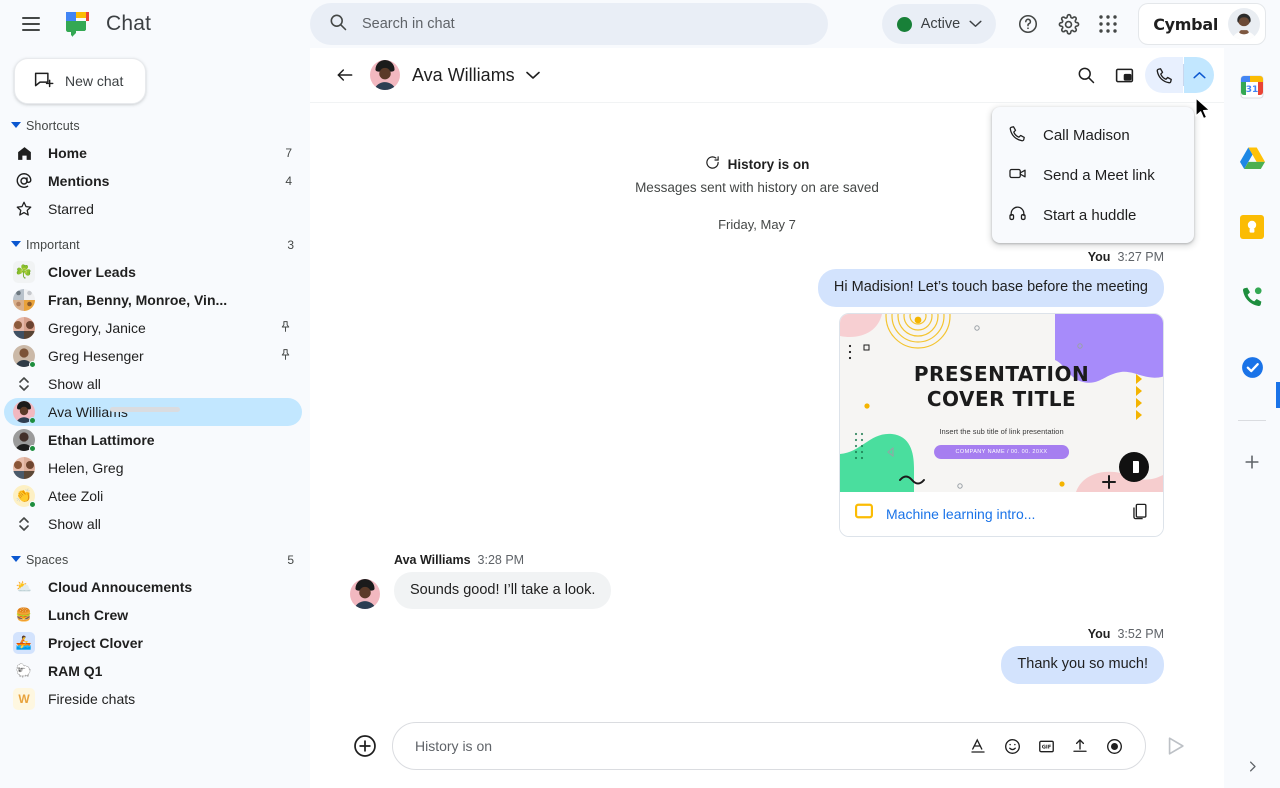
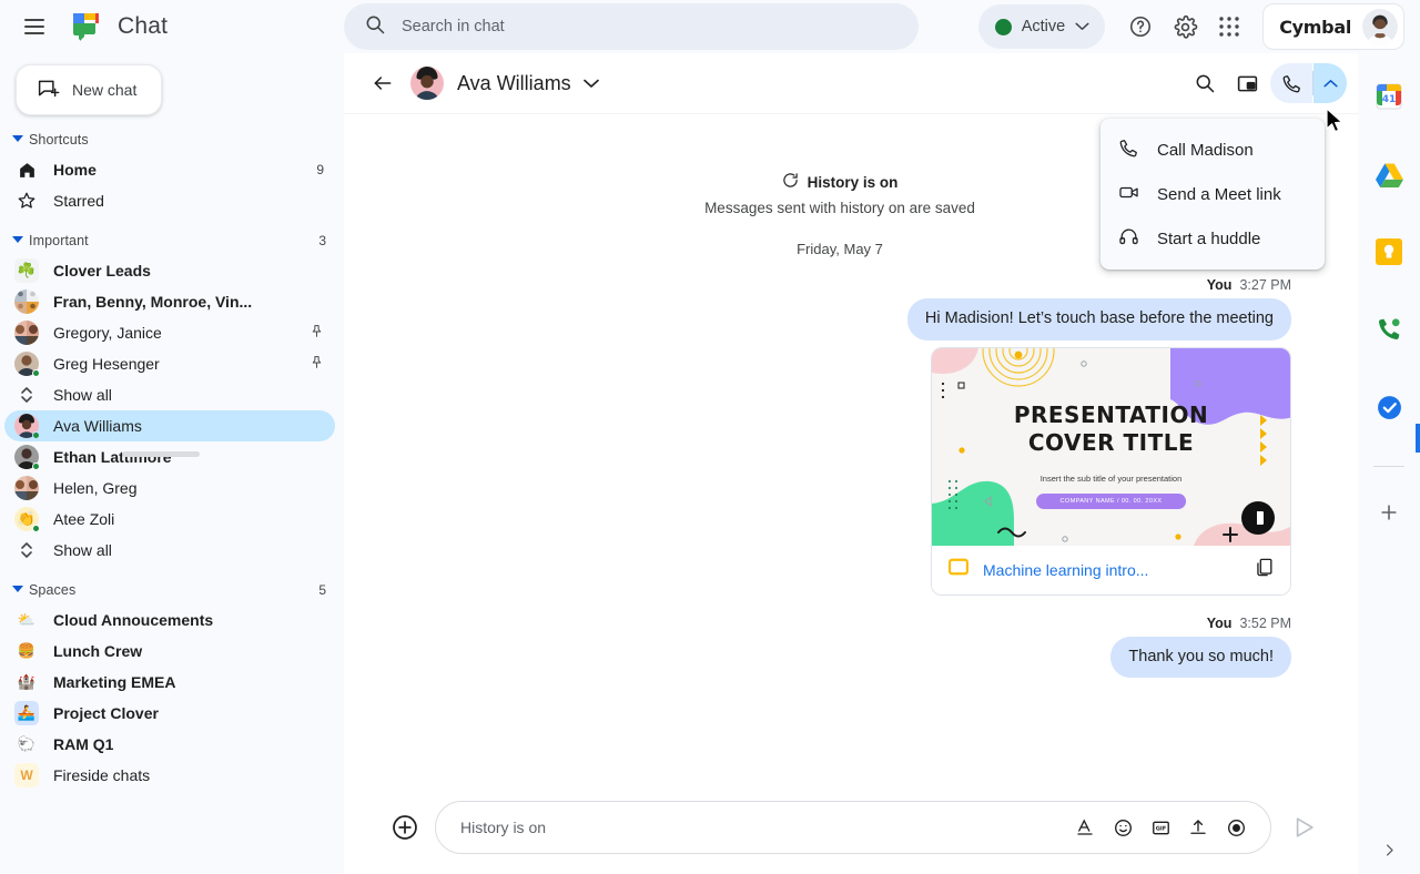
  Chat
  New chat
  Shortcuts
  Home
- 7
+ 9
- Mentions
- 4
  Starred
  Important
  3
  ☘️
  Clover Leads
  Fran, Benny, Monroe, Vin...
  Gregory, Janice
  Greg Hesenger
  Show all
  Ava Williams
  Ethan Lattimore
  Helen, Greg
  👏
  Atee Zoli
  Show all
  Spaces
  5
  ⛅
  Cloud Annoucements
  🍔
  Lunch Crew
+ 🏰
+ Marketing EMEA
  🚣
  Project Clover
  🐑
  RAM Q1
  W
  Fireside chats
  Ava Williams
  History is on
  Messages sent with history on are saved
  Friday, May 7
  You 3:27 PM
  Hi Madision! Let’s touch base before the meeting
  PRESENTATION
  COVER TITLE
- Insert the sub title of link presentation
+ Insert the sub title of your presentation
  Machine learning intro...
- Ava Williams 3:28 PM
- Sounds good! I’ll take a look.
  You 3:52 PM
  Thank you so much!
  History is on
- 31
+ 41
  Search in chat
  Active
  Cymbal
  Call Madison
  Send a Meet link
  Start a huddle
